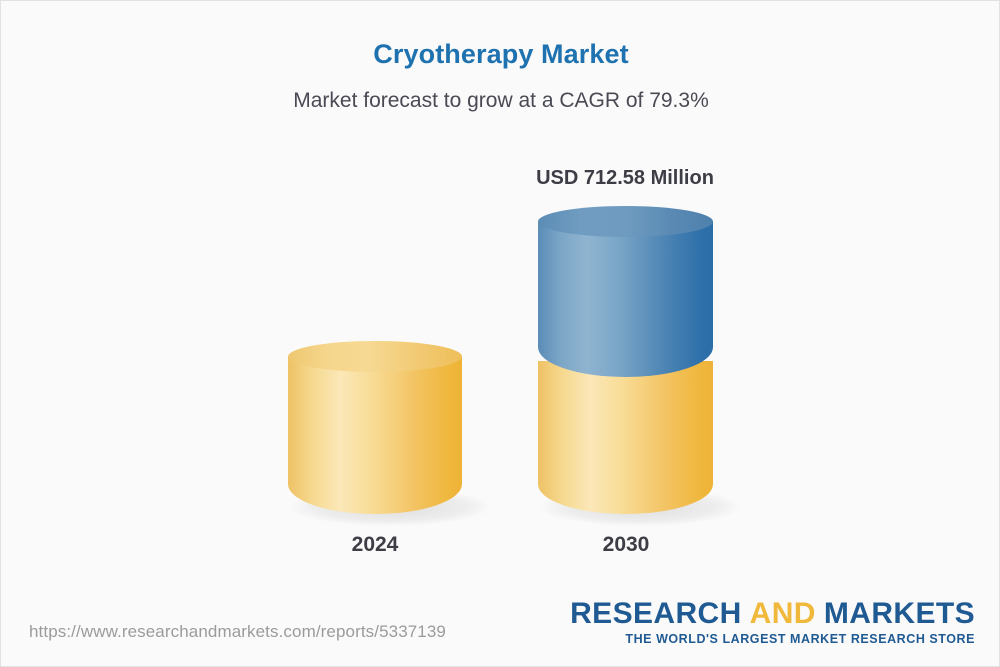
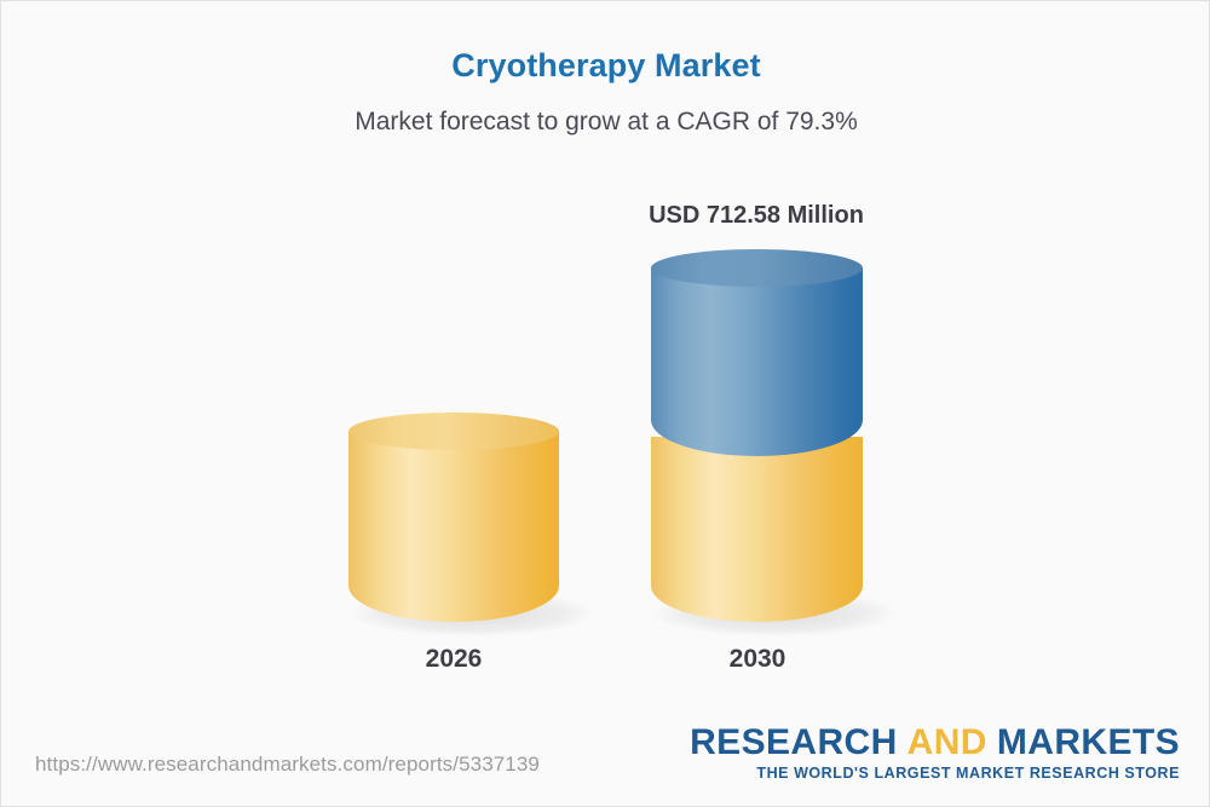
  Cryotherapy Market
  Market forecast to grow at a CAGR of 79.3%
- 2024
+ 2026
  USD 712.58 Million
  2030
  https://www.researchandmarkets.com/reports/5337139
  RESEARCH AND MARKETS
  THE WORLD'S LARGEST MARKET RESEARCH STORE
